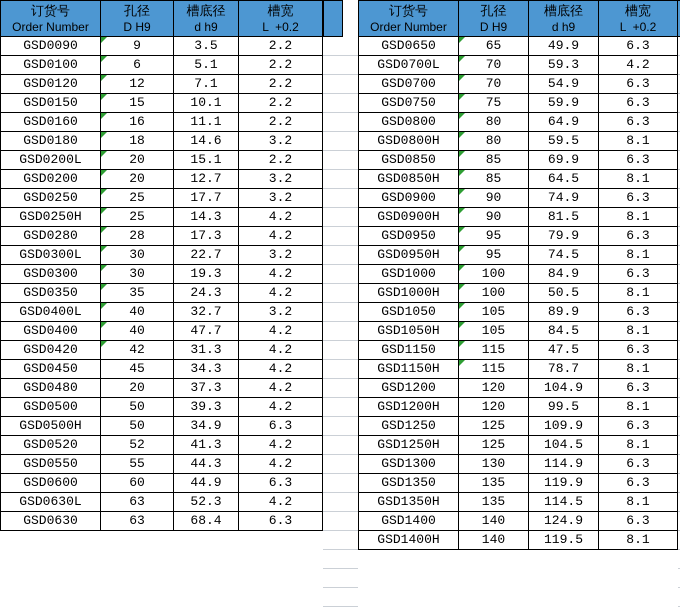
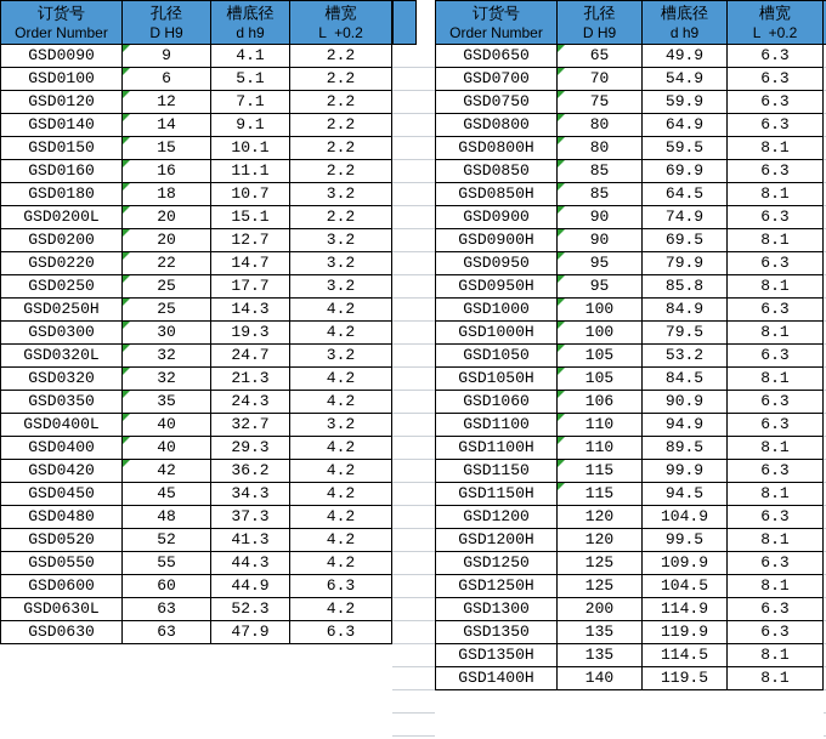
  订货号 Order Number	孔径 D H9	槽底径 d h9	槽宽 L +0.2
- GSD0090	9	3.5	2.2
+ GSD0090	9	4.1	2.2
  GSD0100	6	5.1	2.2
  GSD0120	12	7.1	2.2
+ GSD0140	14	9.1	2.2
  GSD0150	15	10.1	2.2
  GSD0160	16	11.1	2.2
- GSD0180	18	14.6	3.2
+ GSD0180	18	10.7	3.2
  GSD0200L	20	15.1	2.2
  GSD0200	20	12.7	3.2
+ GSD0220	22	14.7	3.2
  GSD0250	25	17.7	3.2
  GSD0250H	25	14.3	4.2
- GSD0280	28	17.3	4.2
- GSD0300L	30	22.7	3.2
  GSD0300	30	19.3	4.2
+ GSD0320L	32	24.7	3.2
+ GSD0320	32	21.3	4.2
  GSD0350	35	24.3	4.2
  GSD0400L	40	32.7	3.2
- GSD0400	40	47.7	4.2
+ GSD0400	40	29.3	4.2
- GSD0420	42	31.3	4.2
+ GSD0420	42	36.2	4.2
  GSD0450	45	34.3	4.2
- GSD0480	20	37.3	4.2
+ GSD0480	48	37.3	4.2
- GSD0500	50	39.3	4.2
- GSD0500H	50	34.9	6.3
  GSD0520	52	41.3	4.2
  GSD0550	55	44.3	4.2
  GSD0600	60	44.9	6.3
  GSD0630L	63	52.3	4.2
- GSD0630	63	68.4	6.3
+ GSD0630	63	47.9	6.3
  订货号 Order Number	孔径 D H9	槽底径 d h9	槽宽 L +0.2
  GSD0650	65	49.9	6.3
- GSD0700L	70	59.3	4.2
  GSD0700	70	54.9	6.3
  GSD0750	75	59.9	6.3
  GSD0800	80	64.9	6.3
  GSD0800H	80	59.5	8.1
  GSD0850	85	69.9	6.3
  GSD0850H	85	64.5	8.1
  GSD0900	90	74.9	6.3
- GSD0900H	90	81.5	8.1
+ GSD0900H	90	69.5	8.1
  GSD0950	95	79.9	6.3
- GSD0950H	95	74.5	8.1
+ GSD0950H	95	85.8	8.1
  GSD1000	100	84.9	6.3
- GSD1000H	100	50.5	8.1
+ GSD1000H	100	79.5	8.1
- GSD1050	105	89.9	6.3
+ GSD1050	105	53.2	6.3
  GSD1050H	105	84.5	8.1
+ GSD1060	106	90.9	6.3
+ GSD1100	110	94.9	6.3
+ GSD1100H	110	89.5	8.1
- GSD1150	115	47.5	6.3
+ GSD1150	115	99.9	6.3
- GSD1150H	115	78.7	8.1
+ GSD1150H	115	94.5	8.1
  GSD1200	120	104.9	6.3
  GSD1200H	120	99.5	8.1
  GSD1250	125	109.9	6.3
  GSD1250H	125	104.5	8.1
- GSD1300	130	114.9	6.3
+ GSD1300	200	114.9	6.3
  GSD1350	135	119.9	6.3
  GSD1350H	135	114.5	8.1
- GSD1400	140	124.9	6.3
  GSD1400H	140	119.5	8.1
